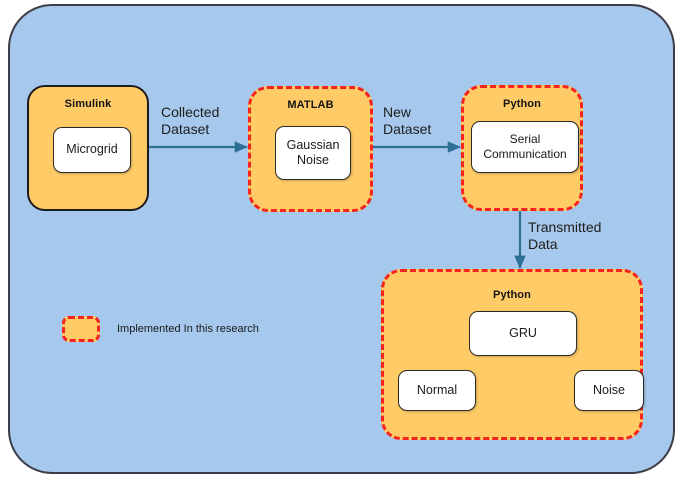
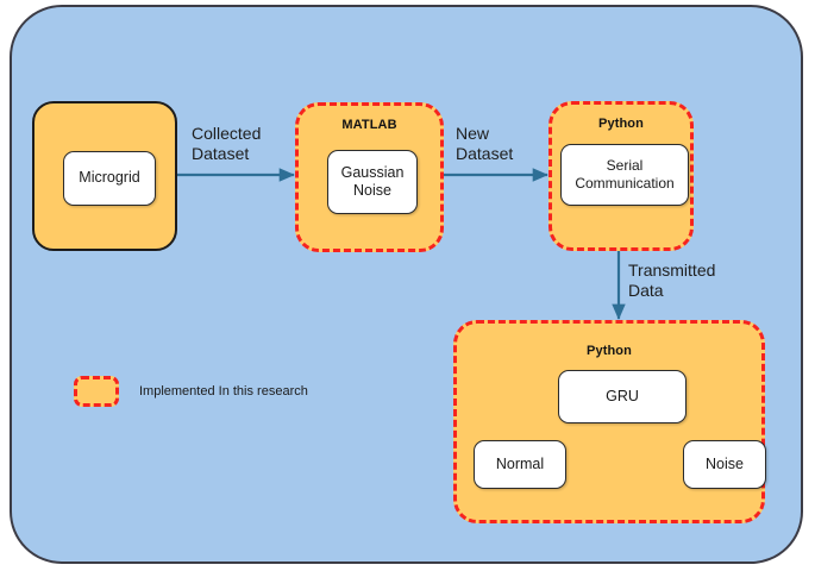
- Simulink
  Microgrid
  MATLAB
  Gaussian
  Noise
  Python
  Serial
  Communication
  Python
  GRU
  Normal
  Noise
  Collected
  Dataset
  New
  Dataset
  Transmitted
  Data
  Implemented In this research
